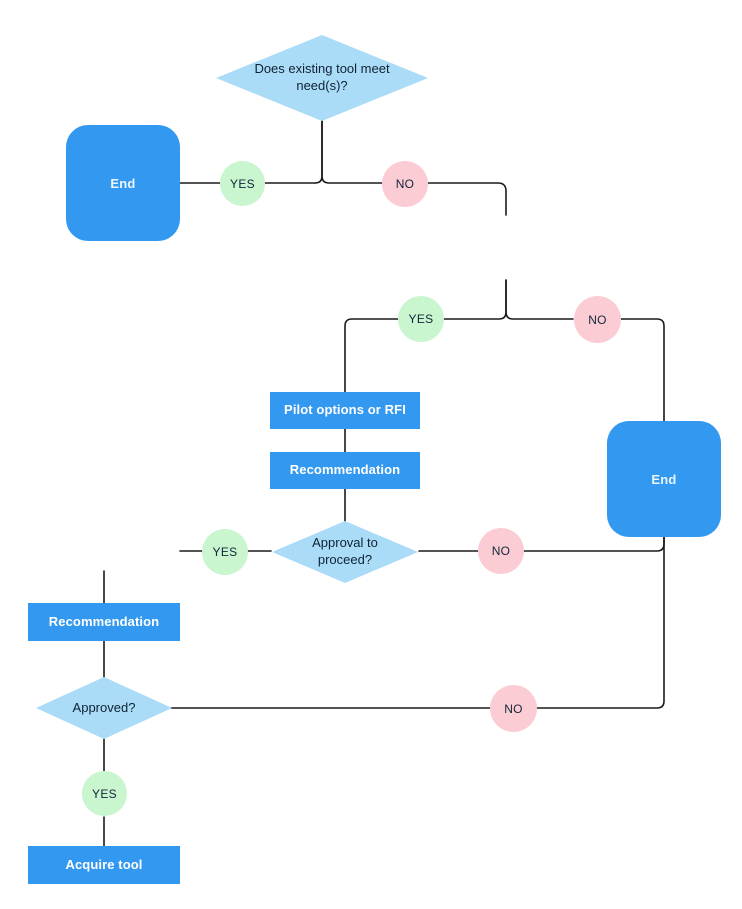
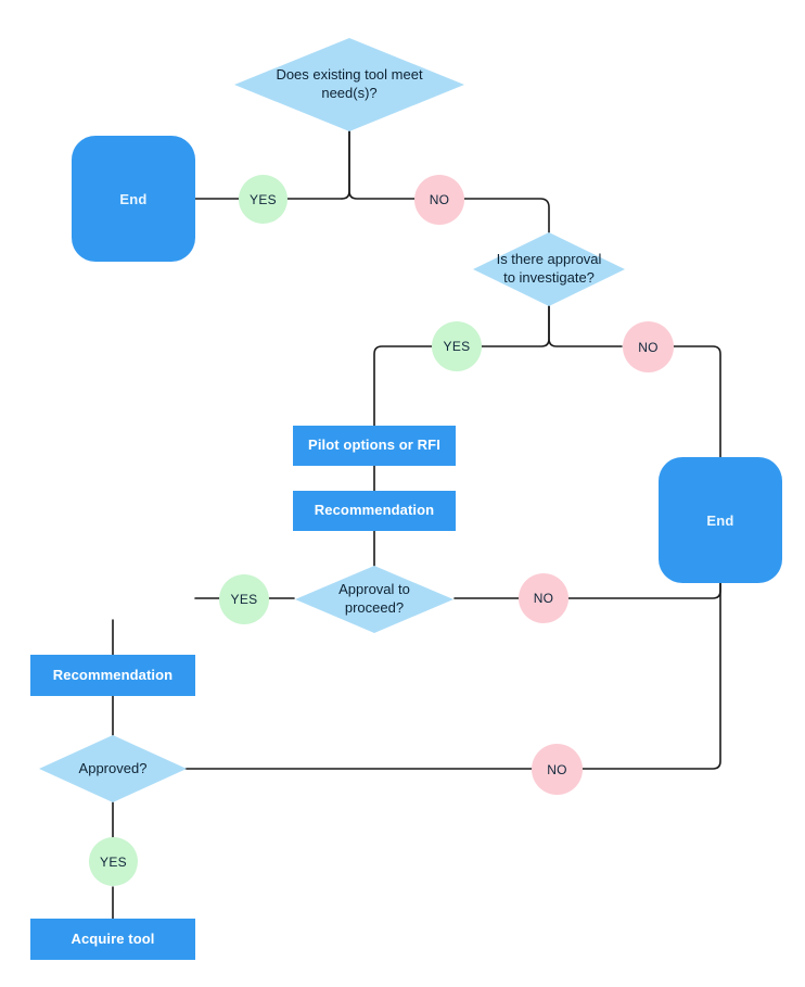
  Does existing tool meet
  need(s)?
  End
+ Is there approval
+ to investigate?
  Pilot options or RFI
  Recommendation
  Approval to
  proceed?
  End
  Recommendation
  Approved?
  Acquire tool
  YES
  NO
  YES
  NO
  YES
  NO
  NO
  YES
